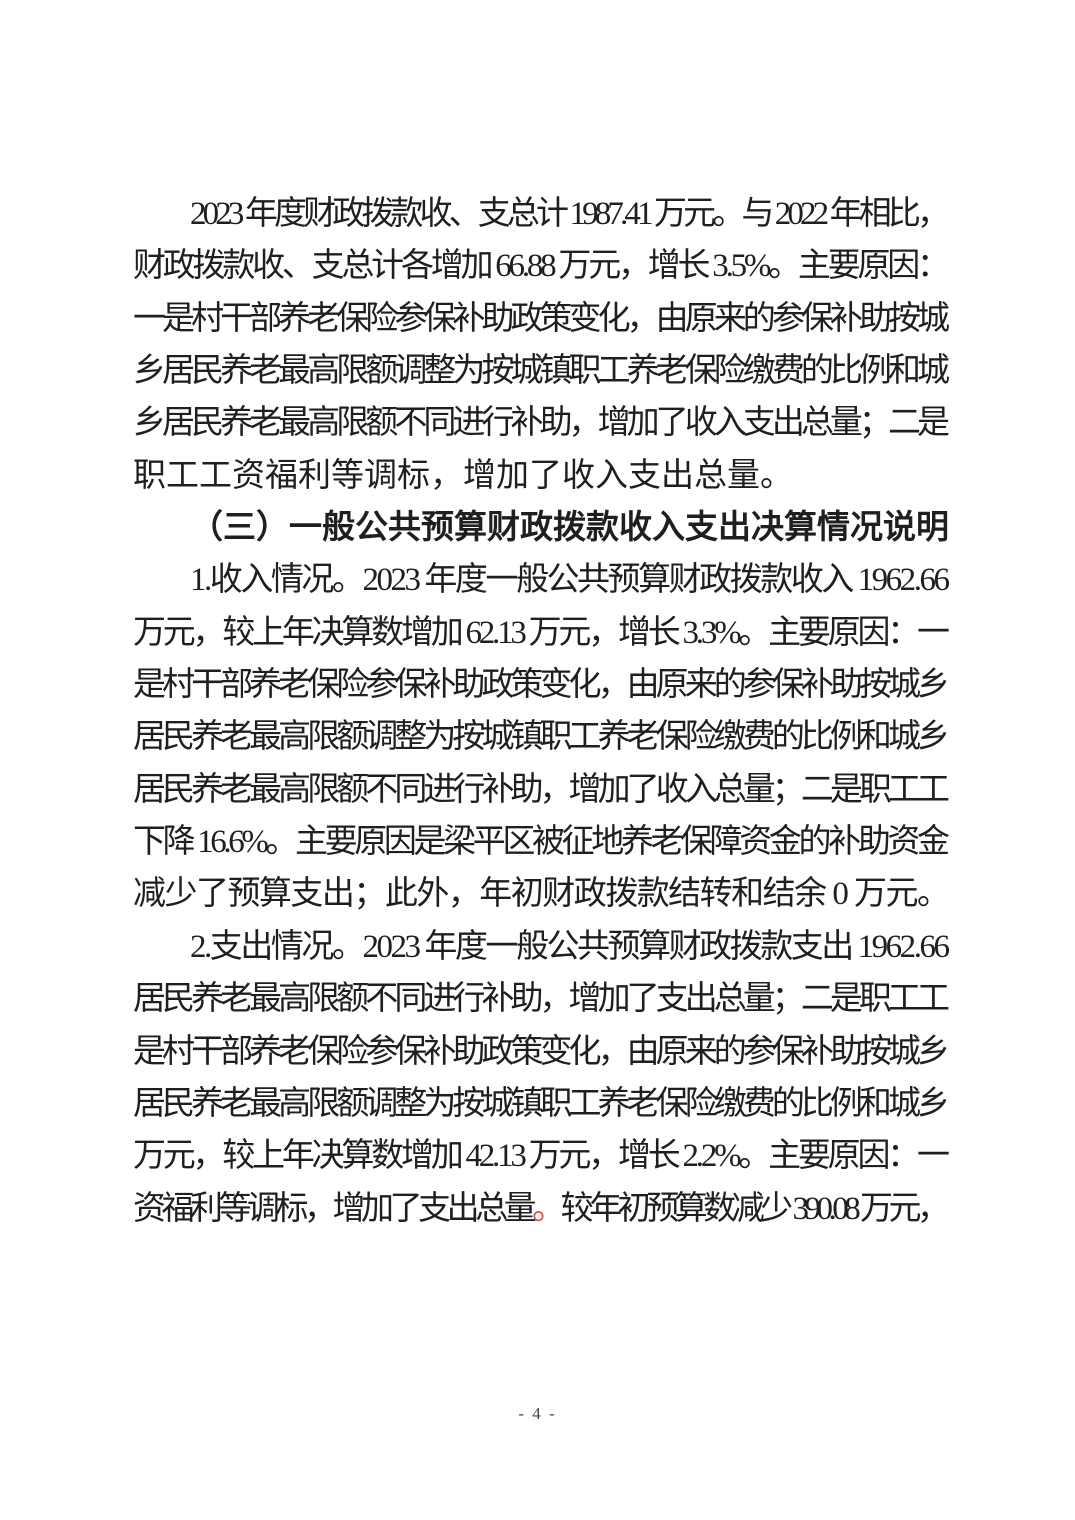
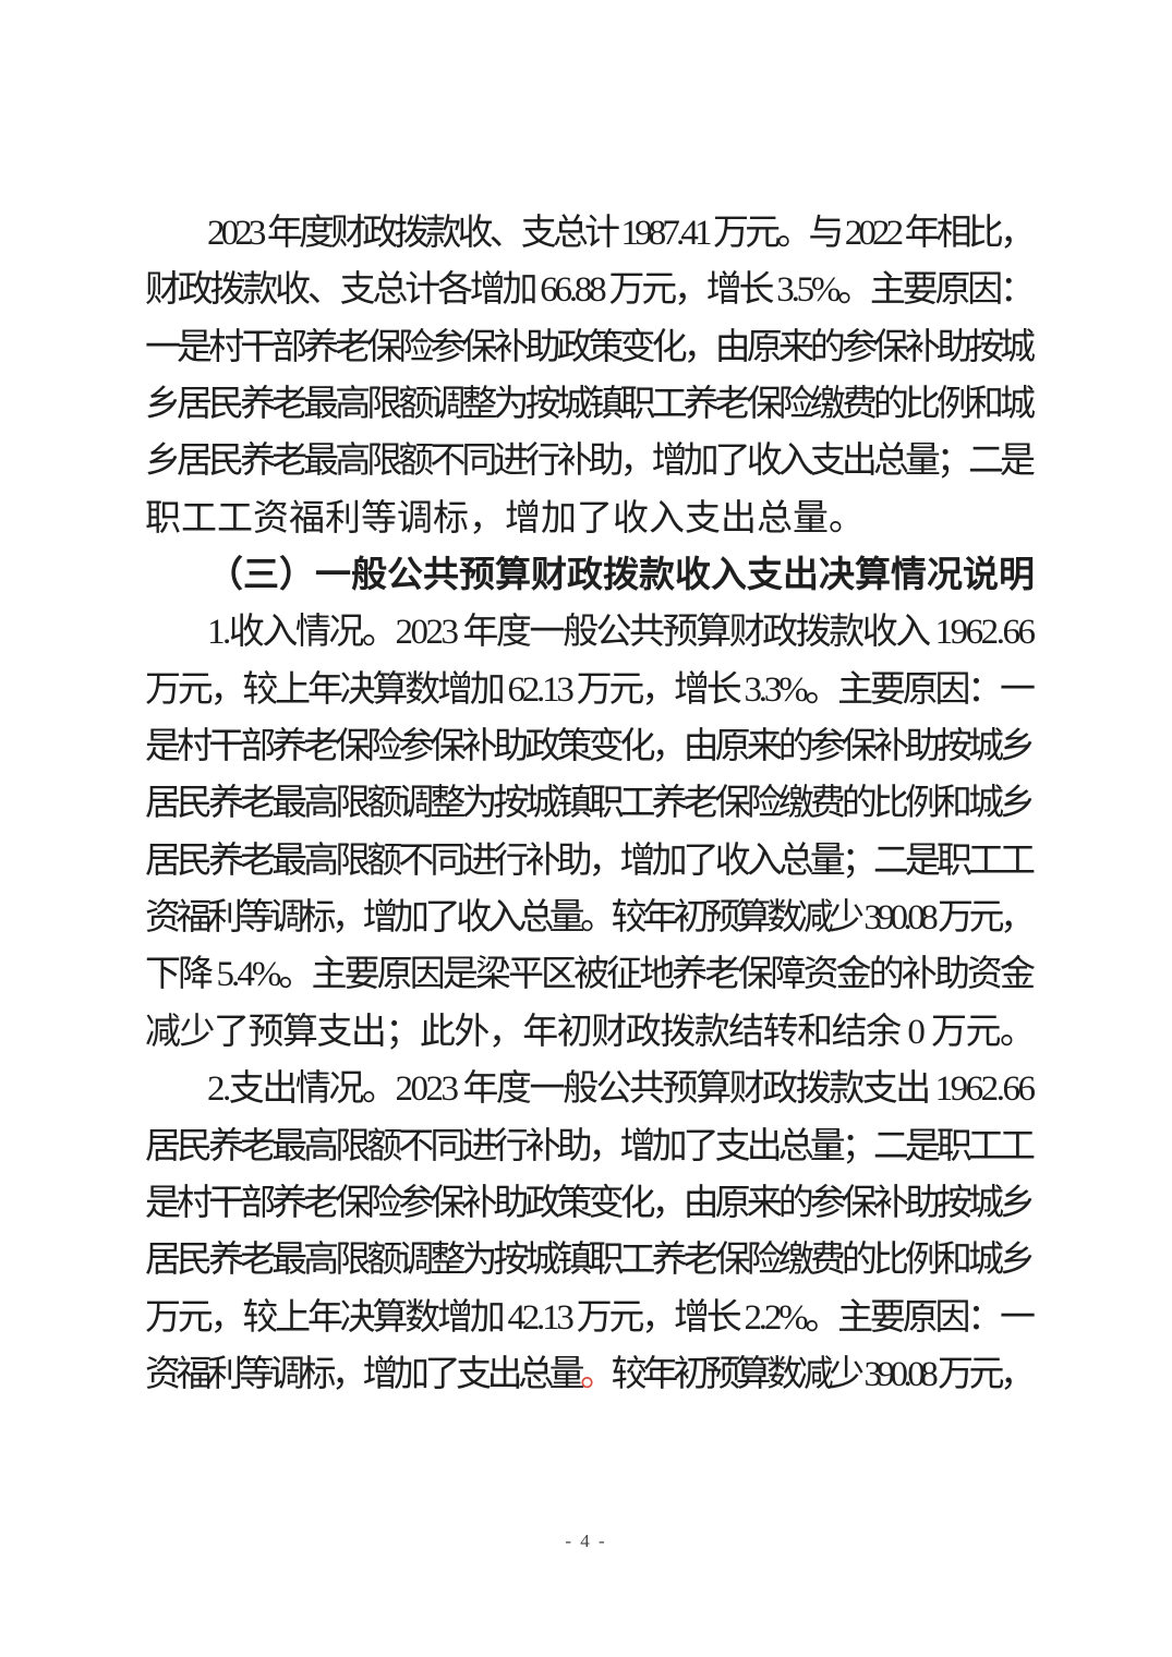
  2023 年度财政拨款收、支总计 1987.41 万元。与 2022 年相比，
  财政拨款收、支总计各增加 66.88 万元，增长 3.5%。主要原因：
  一是村干部养老保险参保补助政策变化，由原来的参保补助按城
  乡居民养老最高限额调整为按城镇职工养老保险缴费的比例和城
  乡居民养老最高限额不同进行补助，增加了收入支出总量；二是
  职工工资福利等调标，增加了收入支出总量。
  （三）一般公共预算财政拨款收入支出决算情况说明
  1.收入情况。2023 年度一般公共预算财政拨款收入 1962.66
  万元，较上年决算数增加 62.13 万元，增长 3.3%。主要原因：一
  是村干部养老保险参保补助政策变化，由原来的参保补助按城乡
  居民养老最高限额调整为按城镇职工养老保险缴费的比例和城乡
  居民养老最高限额不同进行补助，增加了收入总量；二是职工工
+ 资福利等调标，增加了收入总量。较年初预算数减少 390.08 万元，
- 下降 16.6%。主要原因是梁平区被征地养老保障资金的补助资金
+ 下降 5.4%。主要原因是梁平区被征地养老保障资金的补助资金
  减少了预算支出；此外，年初财政拨款结转和结余 0 万元。
  2.支出情况。2023 年度一般公共预算财政拨款支出 1962.66
  居民养老最高限额不同进行补助，增加了支出总量；二是职工工
  是村干部养老保险参保补助政策变化，由原来的参保补助按城乡
  居民养老最高限额调整为按城镇职工养老保险缴费的比例和城乡
  万元，较上年决算数增加 42.13 万元，增长 2.2%。主要原因：一
  资福利等调标，增加了支出总量。较年初预算数减少 390.08 万元，
  - 4 -
